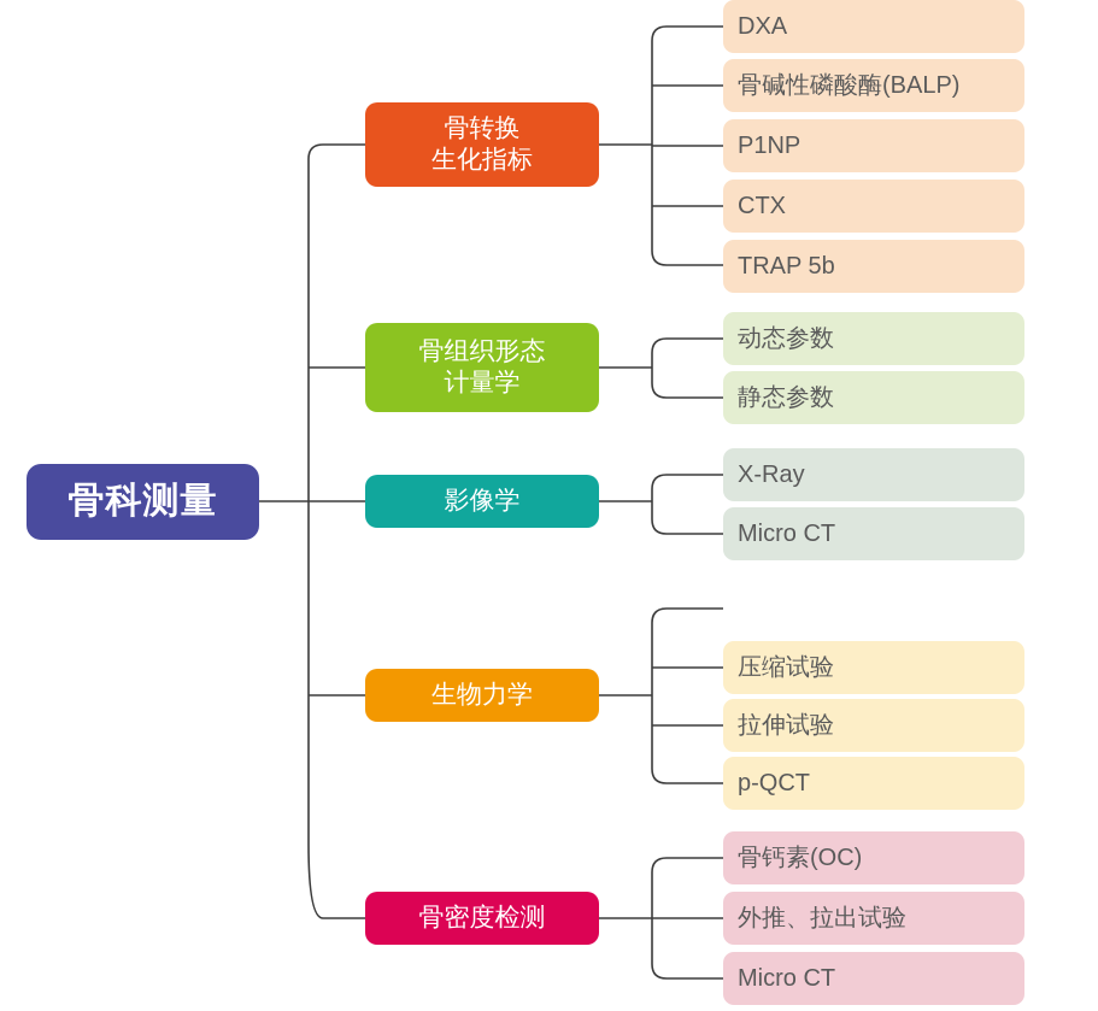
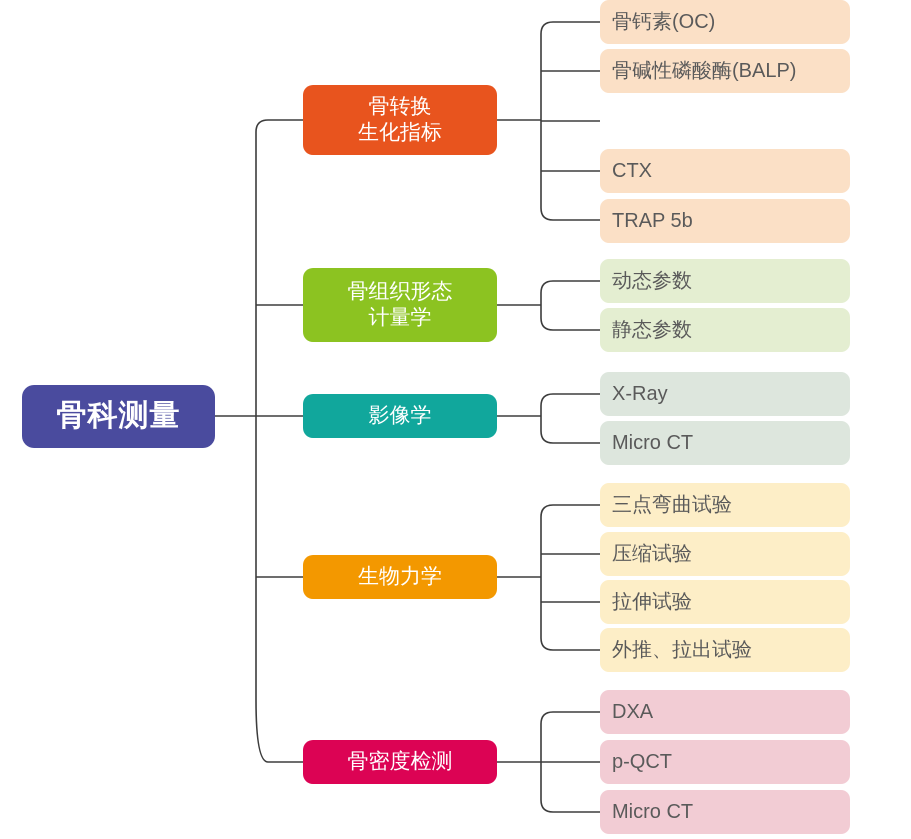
  骨科测量
  骨转换
  生化指标
- DXA
+ 骨钙素(OC)
  骨碱性磷酸酶(BALP)
- P1NP
  CTX
  TRAP 5b
  骨组织形态
  计量学
  动态参数
  静态参数
  影像学
  X-Ray
  Micro CT
  生物力学
+ 三点弯曲试验
  压缩试验
  拉伸试验
- p-QCT
+ 外推、拉出试验
  骨密度检测
- 骨钙素(OC)
+ DXA
- 外推、拉出试验
+ p-QCT
  Micro CT
